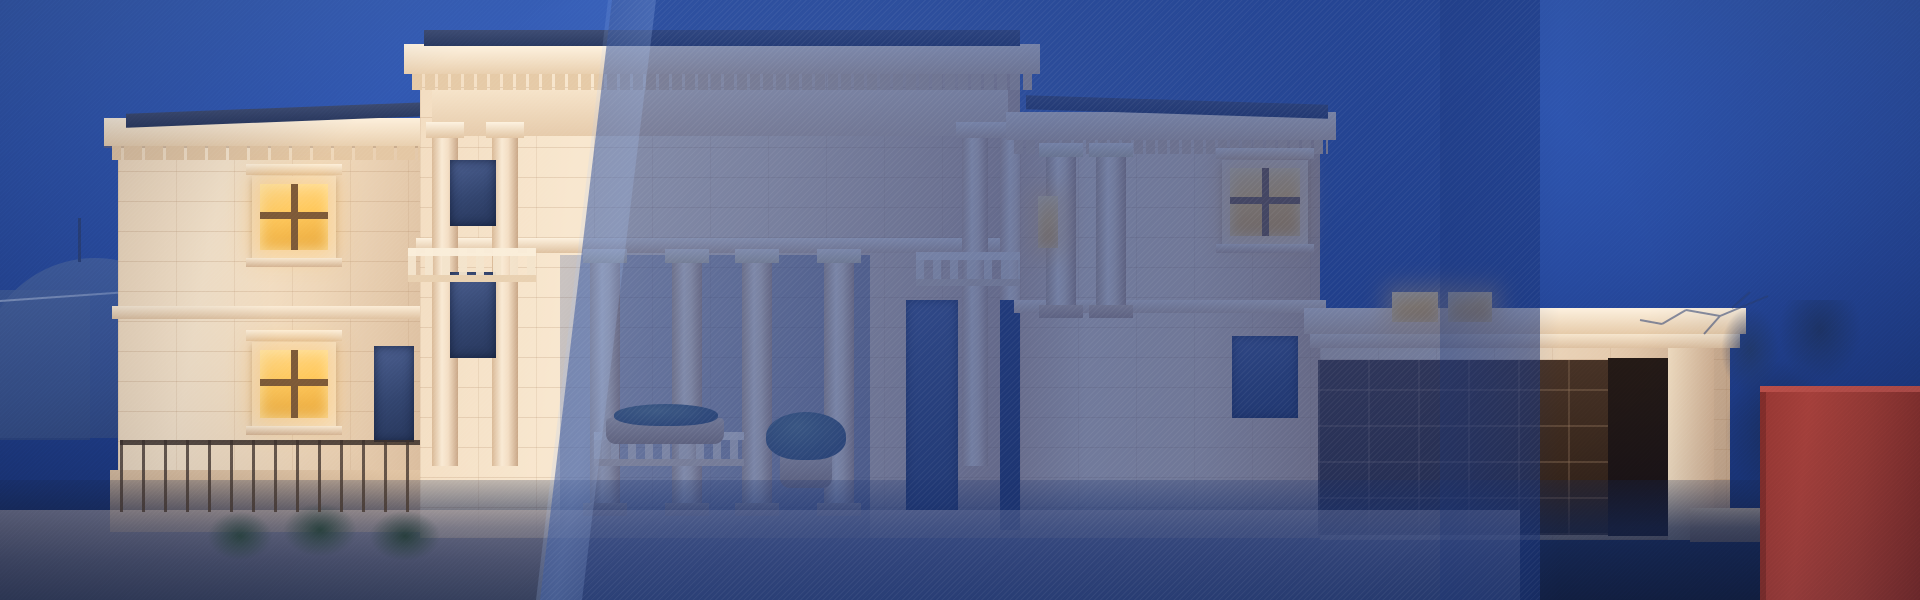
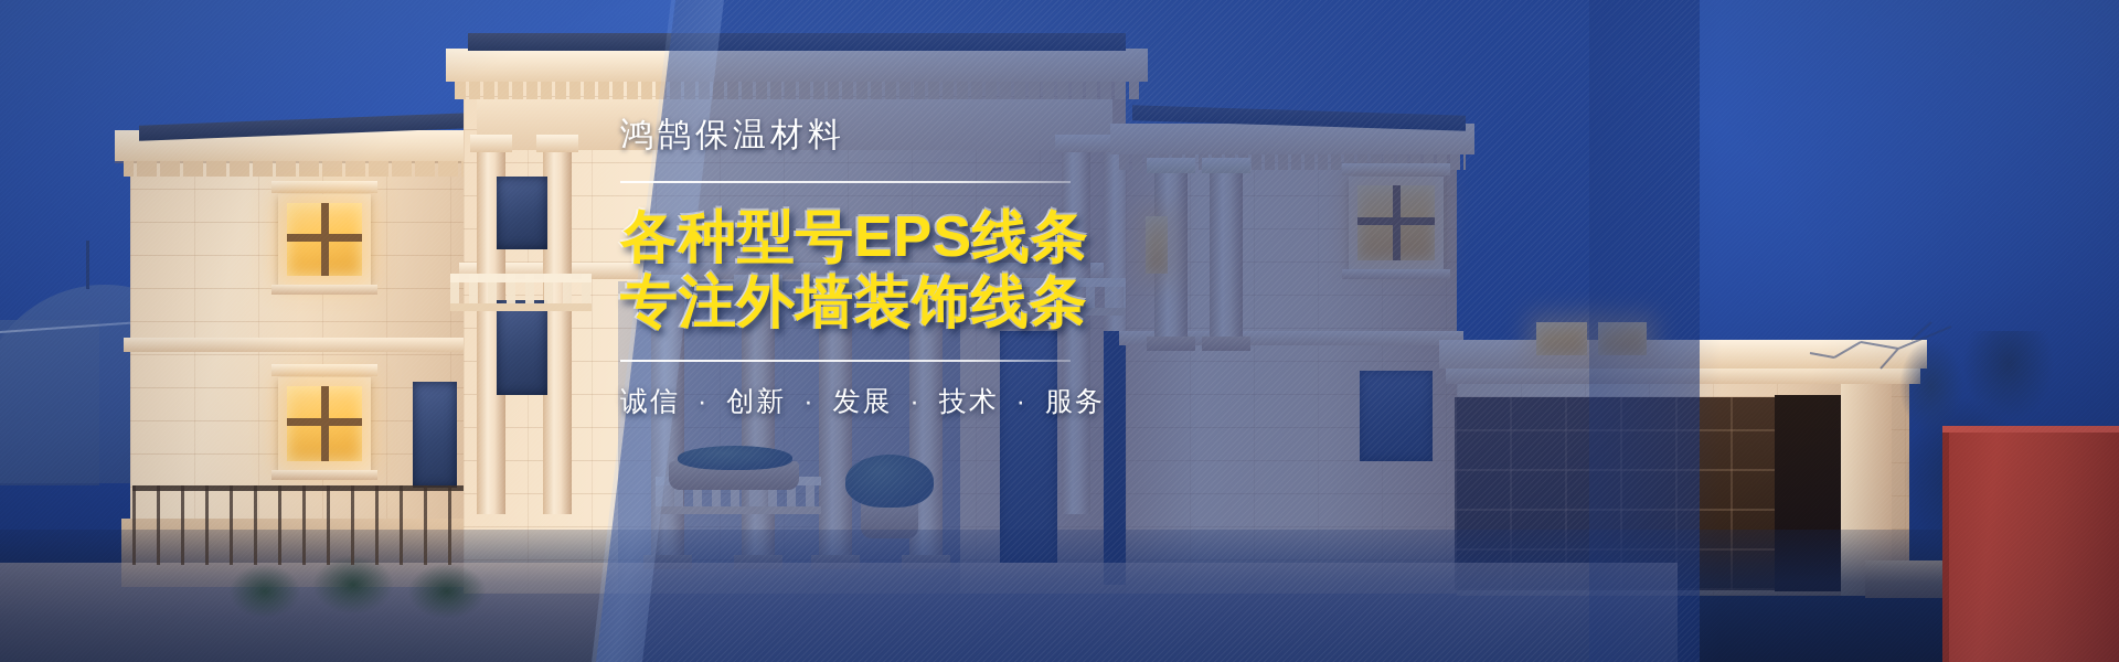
+ 鸿鹄保温材料
+ 各种型号EPS线条
+ 专注外墙装饰线条
+ 诚信 · 创新 · 发展 · 技术 · 服务
